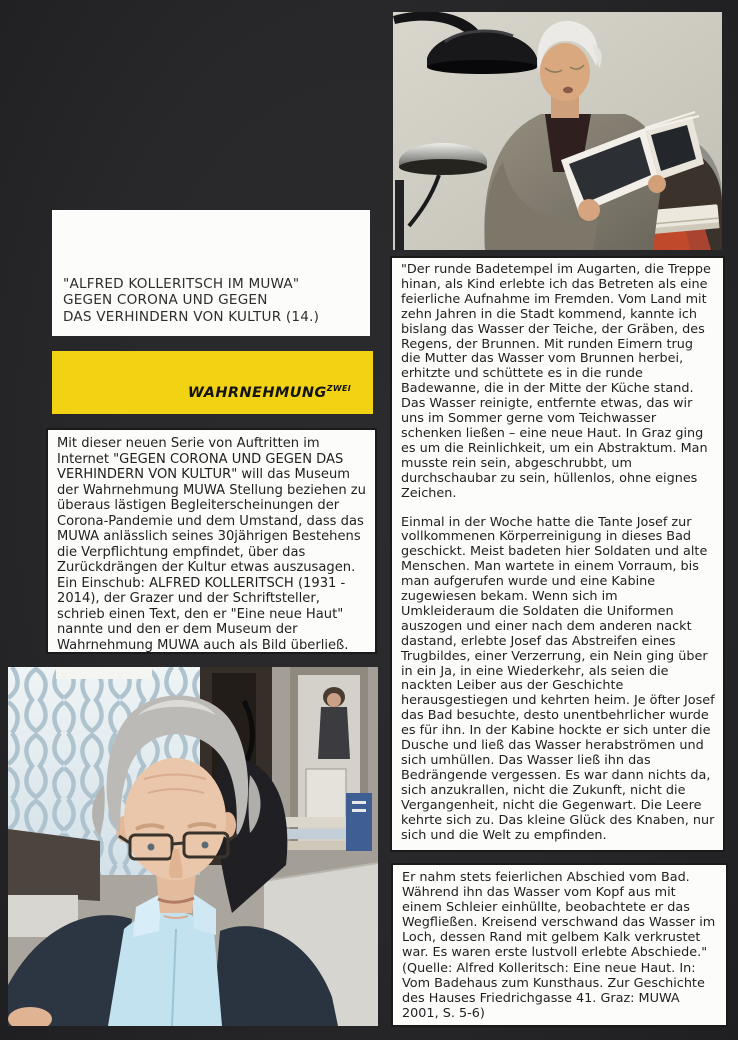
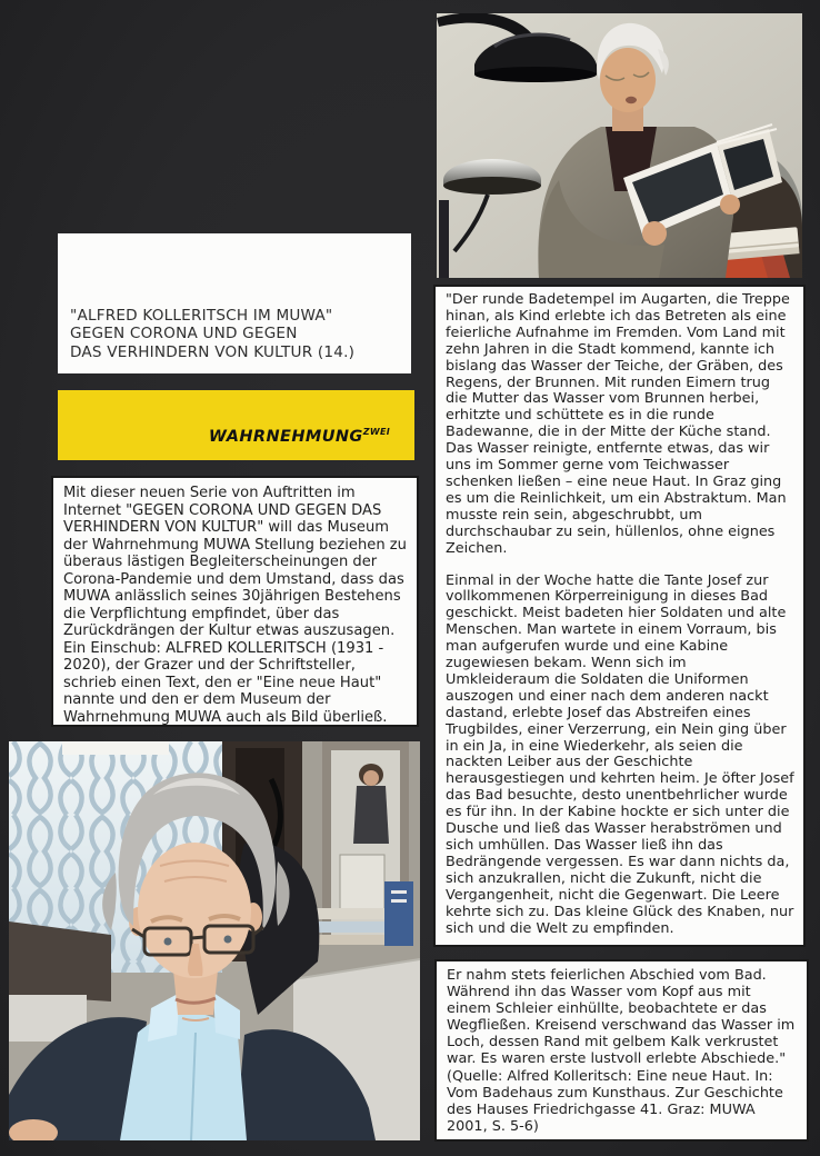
  "ALFRED KOLLERITSCH IM MUWA"
  GEGEN CORONA UND GEGEN
  DAS VERHINDERN VON KULTUR (14.)
  WAHRNEHMUNGZWEI
- Mit dieser neuen Serie von Auftritten im Internet "GEGEN CORONA UND GEGEN DAS VERHINDERN VON KULTUR" will das Museum der Wahrnehmung MUWA Stellung beziehen zu überaus lästigen Begleiterscheinungen der Corona-Pandemie und dem Umstand, dass das MUWA anlässlich seines 30jährigen Bestehens die Verpflichtung empfindet, über das Zurückdrängen der Kultur etwas auszusagen. Ein Einschub: ALFRED KOLLERITSCH (1931 - 2014), der Grazer und der Schriftsteller, schrieb einen Text, den er "Eine neue Haut" nannte und den er dem Museum der Wahrnehmung MUWA auch als Bild überließ.
+ Mit dieser neuen Serie von Auftritten im Internet "GEGEN CORONA UND GEGEN DAS VERHINDERN VON KULTUR" will das Museum der Wahrnehmung MUWA Stellung beziehen zu überaus lästigen Begleiterscheinungen der Corona-Pandemie und dem Umstand, dass das MUWA anlässlich seines 30jährigen Bestehens die Verpflichtung empfindet, über das Zurückdrängen der Kultur etwas auszusagen. Ein Einschub: ALFRED KOLLERITSCH (1931 - 2020), der Grazer und der Schriftsteller, schrieb einen Text, den er "Eine neue Haut" nannte und den er dem Museum der Wahrnehmung MUWA auch als Bild überließ.
  "Der runde Badetempel im Augarten, die Treppe hinan, als Kind erlebte ich das Betreten als eine feierliche Aufnahme im Fremden. Vom Land mit zehn Jahren in die Stadt kommend, kannte ich bislang das Wasser der Teiche, der Gräben, des Regens, der Brunnen. Mit runden Eimern trug die Mutter das Wasser vom Brunnen herbei, erhitzte und schüttete es in die runde Badewanne, die in der Mitte der Küche stand. Das Wasser reinigte, entfernte etwas, das wir uns im Sommer gerne vom Teichwasser schenken ließen – eine neue Haut. In Graz ging es um die Reinlichkeit, um ein Abstraktum. Man musste rein sein, abgeschrubbt, um durchschaubar zu sein, hüllenlos, ohne eignes Zeichen.
  Einmal in der Woche hatte die Tante Josef zur vollkommenen Körperreinigung in dieses Bad geschickt. Meist badeten hier Soldaten und alte Menschen. Man wartete in einem Vorraum, bis man aufgerufen wurde und eine Kabine zugewiesen bekam. Wenn sich im Umkleideraum die Soldaten die Uniformen auszogen und einer nach dem anderen nackt dastand, erlebte Josef das Abstreifen eines Trugbildes, einer Verzerrung, ein Nein ging über in ein Ja, in eine Wiederkehr, als seien die nackten Leiber aus der Geschichte herausgestiegen und kehrten heim. Je öfter Josef das Bad besuchte, desto unentbehrlicher wurde es für ihn. In der Kabine hockte er sich unter die Dusche und ließ das Wasser herabströmen und sich umhüllen. Das Wasser ließ ihn das Bedrängende vergessen. Es war dann nichts da, sich anzukrallen, nicht die Zukunft, nicht die Vergangenheit, nicht die Gegenwart. Die Leere kehrte sich zu. Das kleine Glück des Knaben, nur sich und die Welt zu empfinden.
  Er nahm stets feierlichen Abschied vom Bad. Während ihn das Wasser vom Kopf aus mit einem Schleier einhüllte, beobachtete er das Wegfließen. Kreisend verschwand das Wasser im Loch, dessen Rand mit gelbem Kalk verkrustet war. Es waren erste lustvoll erlebte Abschiede." (Quelle: Alfred Kolleritsch: Eine neue Haut. In: Vom Badehaus zum Kunsthaus. Zur Geschichte des Hauses Friedrichgasse 41. Graz: MUWA 2001, S. 5-6)
